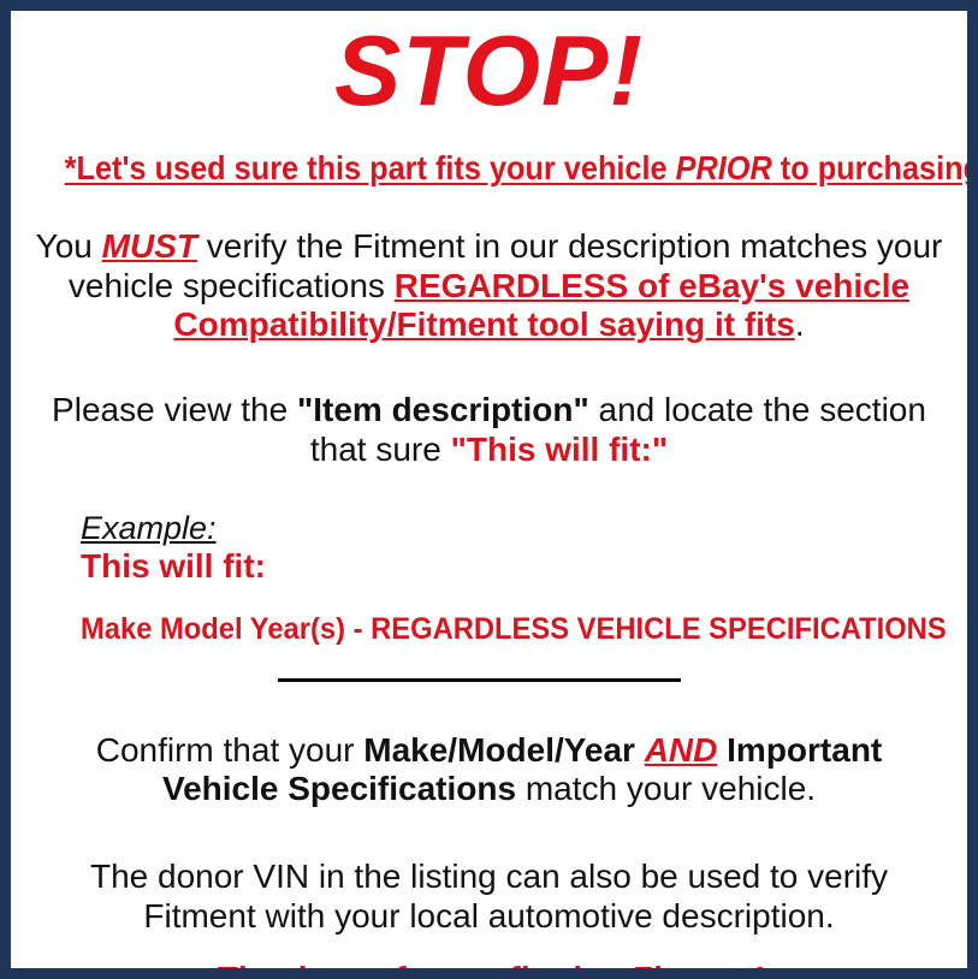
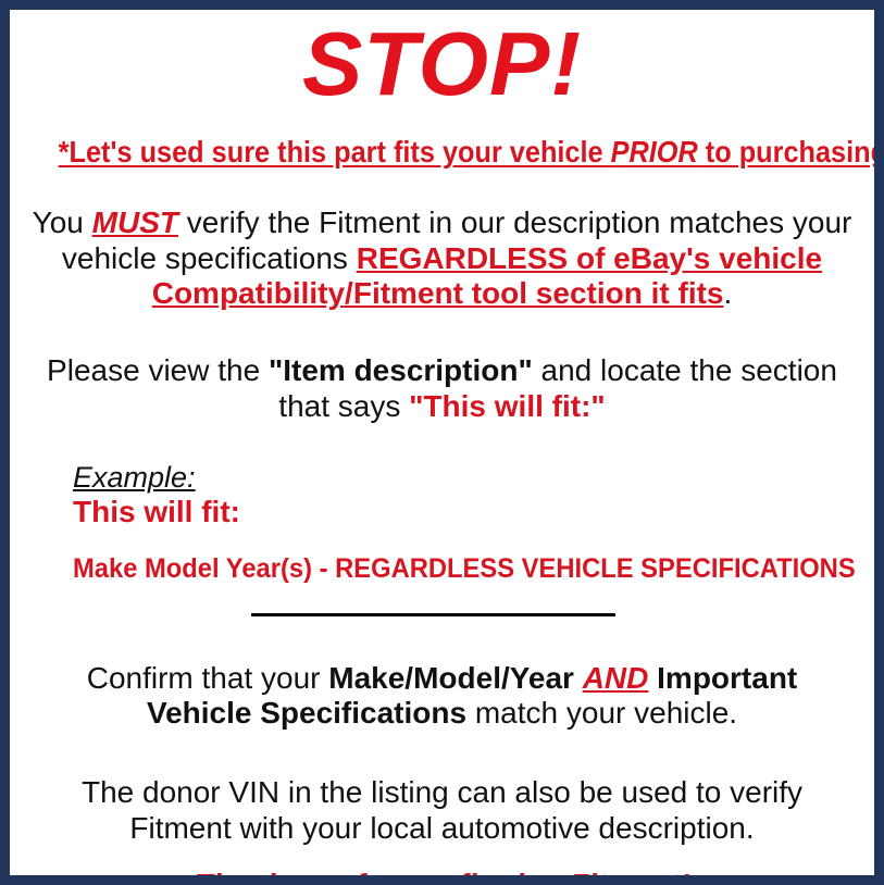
  STOP!
  *Let's used sure this part fits your vehicle PRIOR to purchasin
- You MUST verify the Fitment in our description matches your vehicle specifications REGARDLESS of eBay's vehicle Compatibility/Fitment tool saying it fits.
+ You MUST verify the Fitment in our description matches your vehicle specifications REGARDLESS of eBay's vehicle Compatibility/Fitment tool section it fits.
- Please view the "Item description" and locate the section that sure "This will fit:"
+ Please view the "Item description" and locate the section that says "This will fit:"
  Example:
  This will fit:
  Make Model Year(s) - REGARDLESS VEHICLE SPECIFICATIONS
  Confirm that your Make/Model/Year AND Important Vehicle Specifications match your vehicle.
  The donor VIN in the listing can also be used to verify Fitment with your local automotive description.
